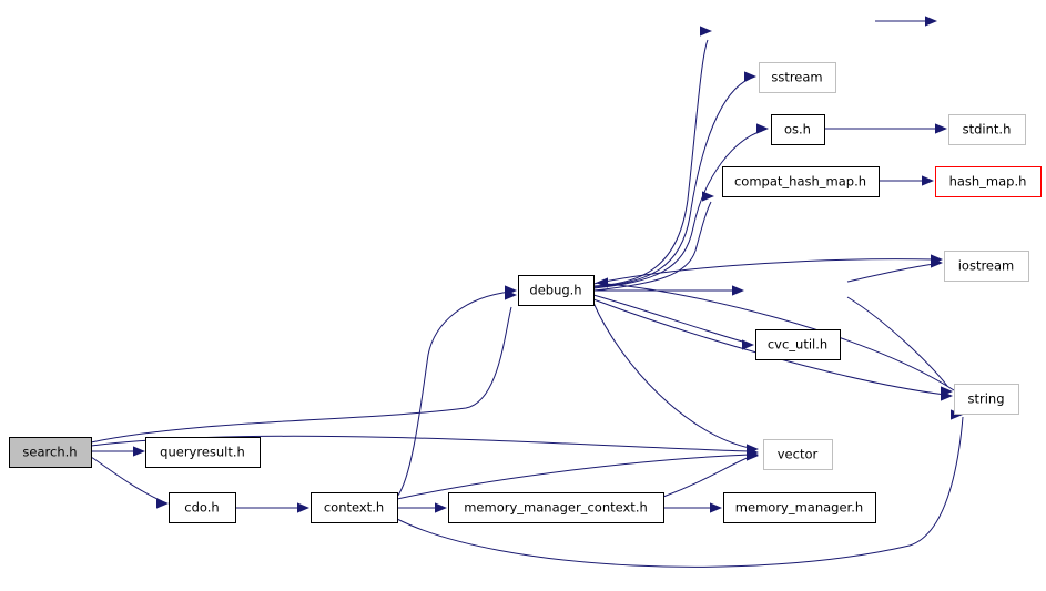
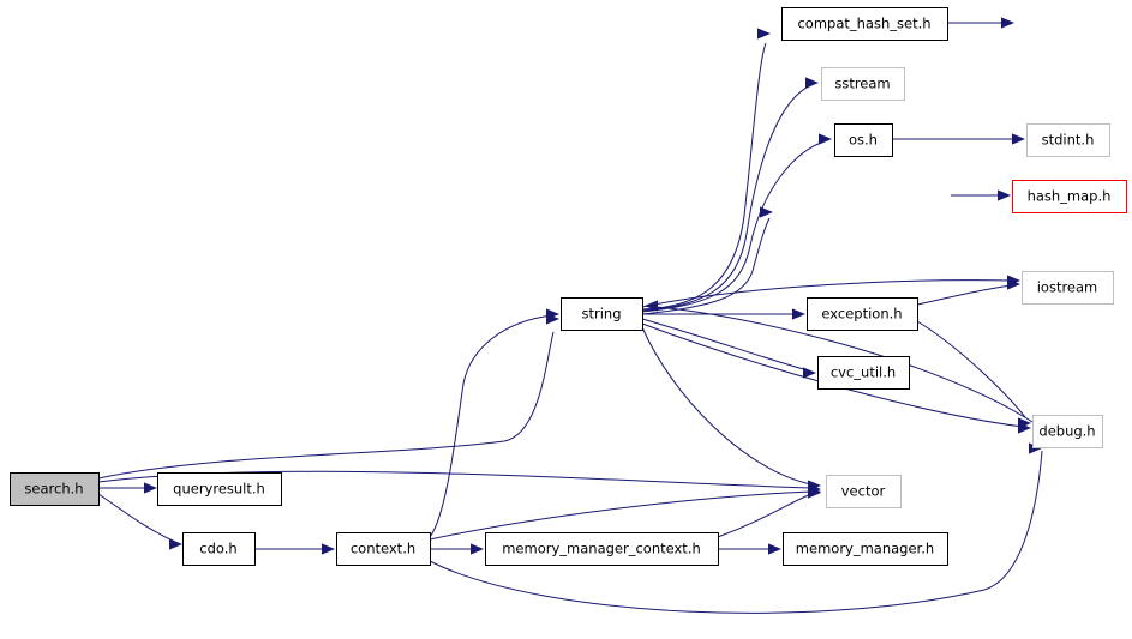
  search.h
  queryresult.h
  cdo.h
  context.h
  memory_manager_context.h
  memory_manager.h
  vector
- debug.h
+ string
+ exception.h
  cvc_util.h
  iostream
- string
+ debug.h
+ compat_hash_set.h
  sstream
  os.h
  stdint.h
- compat_hash_map.h
  hash_map.h
